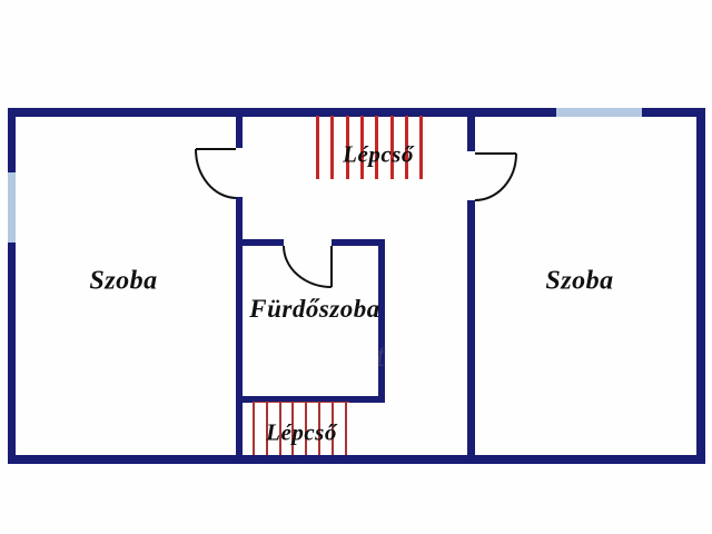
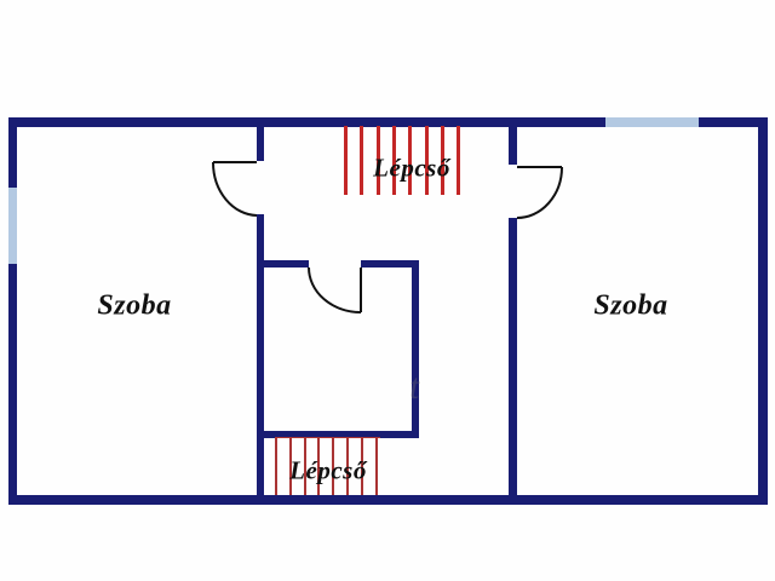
  Lépcső
  Lépcső
  Szoba
  Szoba
- Fürdőszoba
  t
